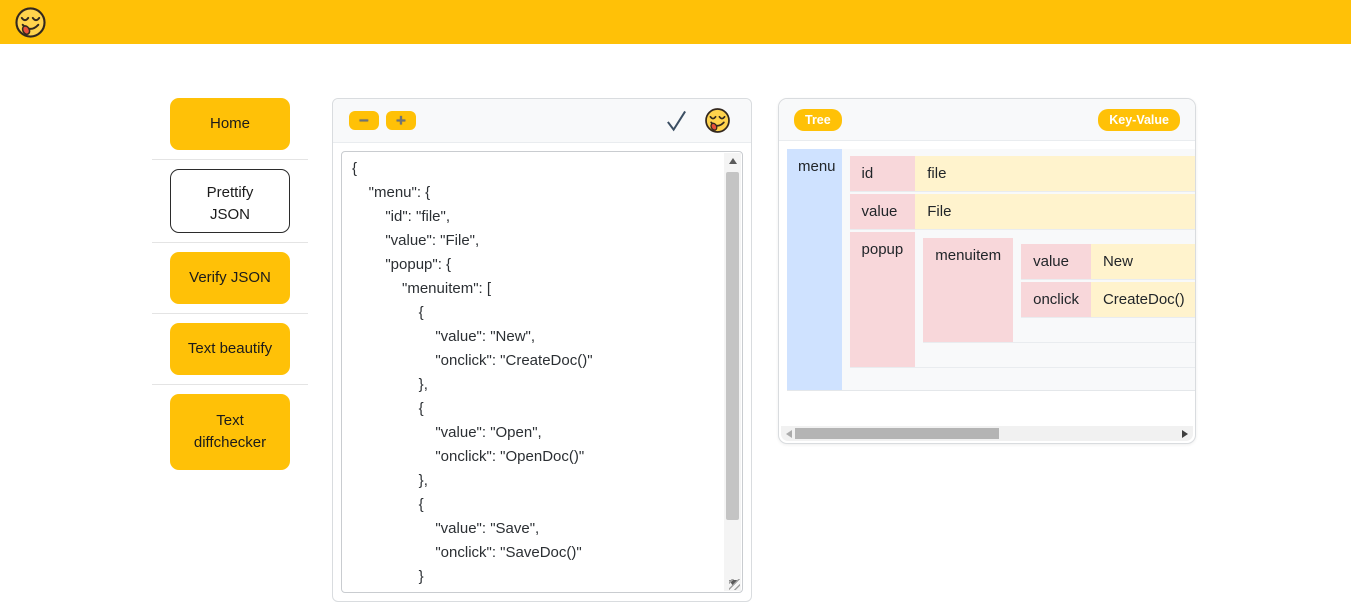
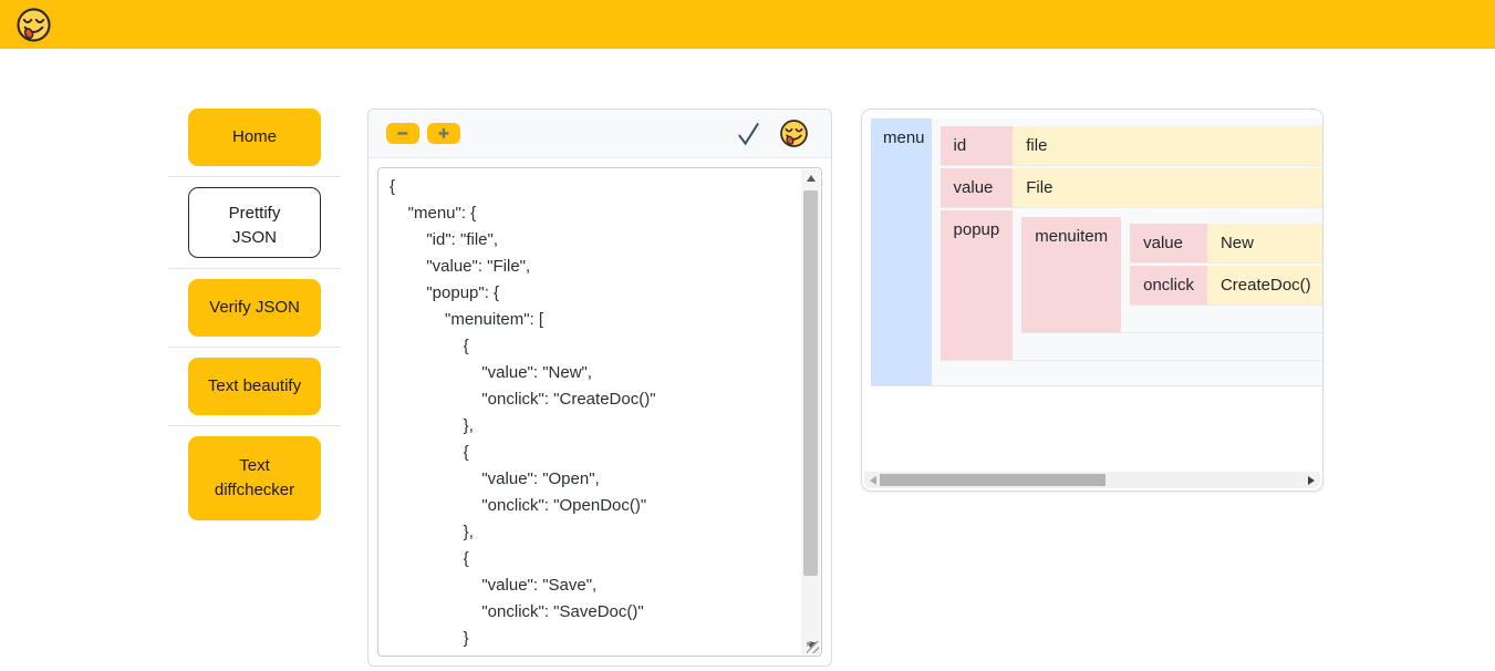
  Home
  Prettify JSON
  Verify JSON
  Text beautify
  Text diffchecker
  −
  +
  {
  "menu": {
  "id": "file",
  "value": "File",
  "popup": {
  "menuitem": [
  {
  "value": "New",
  "onclick": "CreateDoc()"
  },
  {
  "value": "Open",
  "onclick": "OpenDoc()"
  },
  {
  "value": "Save",
  "onclick": "SaveDoc()"
  }
- Tree
- Key-Value
  menu
  id	file
  value	File
  popup
  menuitem
  value	New
  onclick	CreateDoc()
